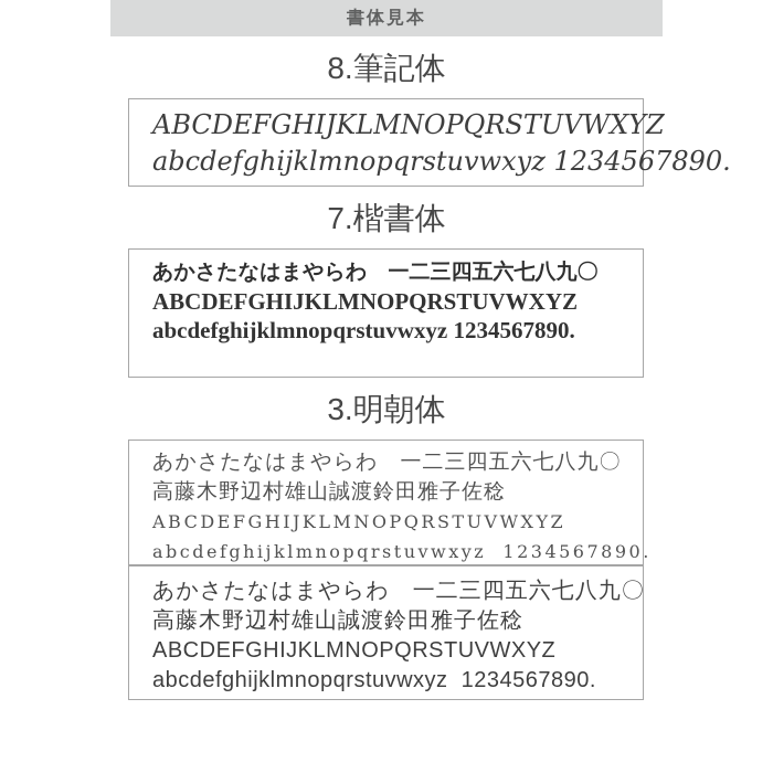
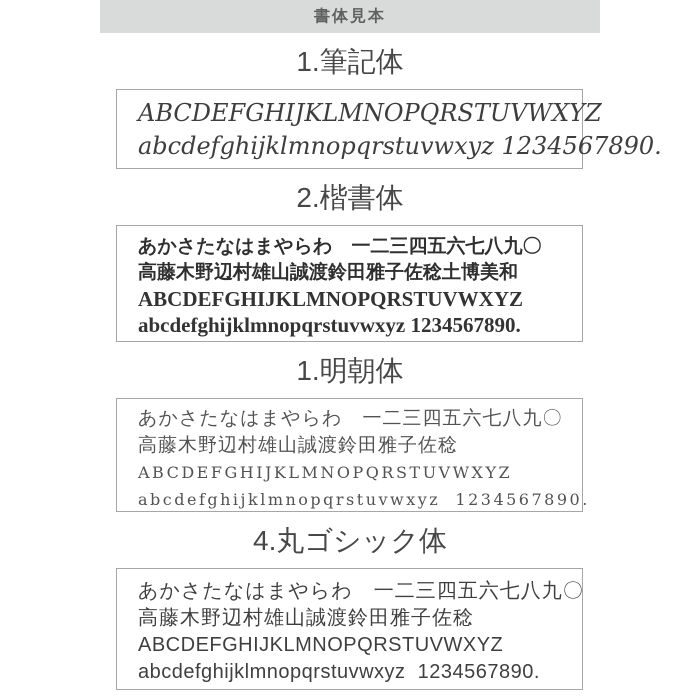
  書体見本
- 8.筆記体
+ 1.筆記体
  ABCDEFGHIJKLMNOPQRSTUVWXYZ
  abcdefghijklmnopqrstuvwxyz 1234567890.
- 7.楷書体
+ 2.楷書体
  あかさたなはまやらわ 一二三四五六七八九〇
+ 高藤木野辺村雄山誠渡鈴田雅子佐稔土博美和
  ABCDEFGHIJKLMNOPQRSTUVWXYZ
  abcdefghijklmnopqrstuvwxyz 1234567890.
- 3.明朝体
+ 1.明朝体
  あかさたなはまやらわ 一二三四五六七八九〇
  高藤木野辺村雄山誠渡鈴田雅子佐稔
  ABCDEFGHIJKLMNOPQRSTUVWXYZ
  abcdefghijklmnopqrstuvwxyz 1234567890.
+ 4.丸ゴシック体
  あかさたなはまやらわ 一二三四五六七八九〇
  高藤木野辺村雄山誠渡鈴田雅子佐稔
  ABCDEFGHIJKLMNOPQRSTUVWXYZ
  abcdefghijklmnopqrstuvwxyz 1234567890.
